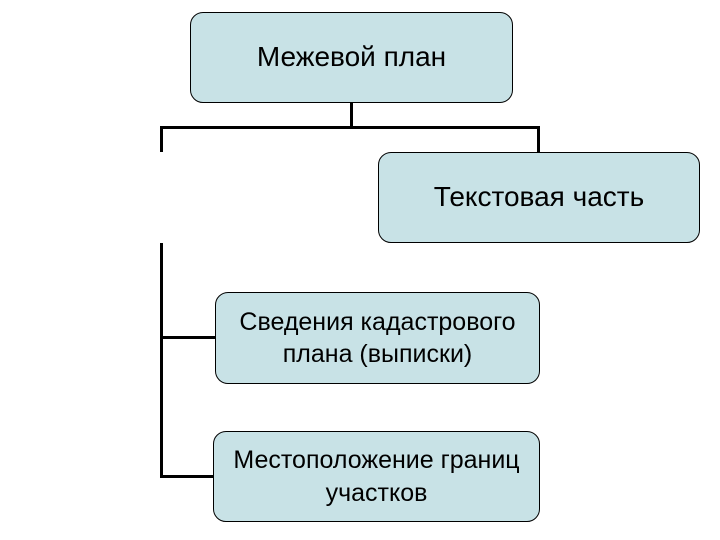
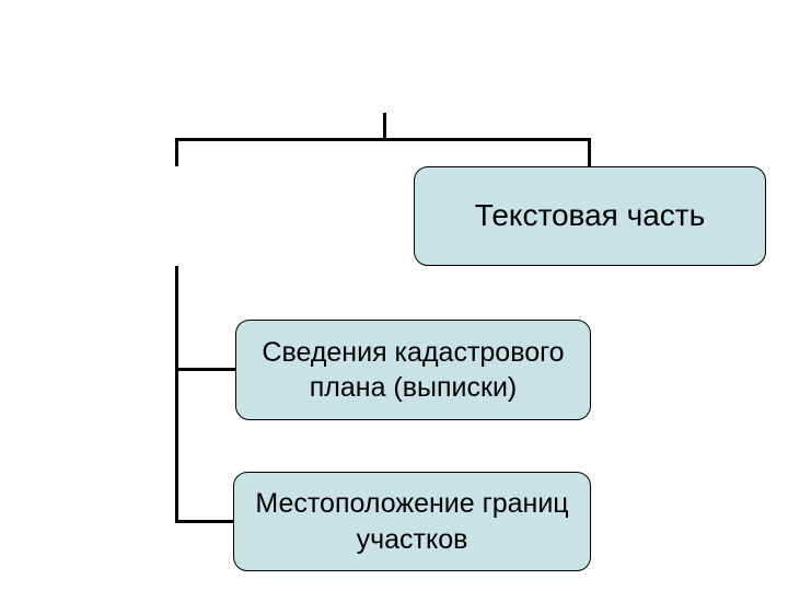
- Межевой план
  Текстовая часть
  Сведения кадастрового плана (выписки)
  Местоположение границ участков
